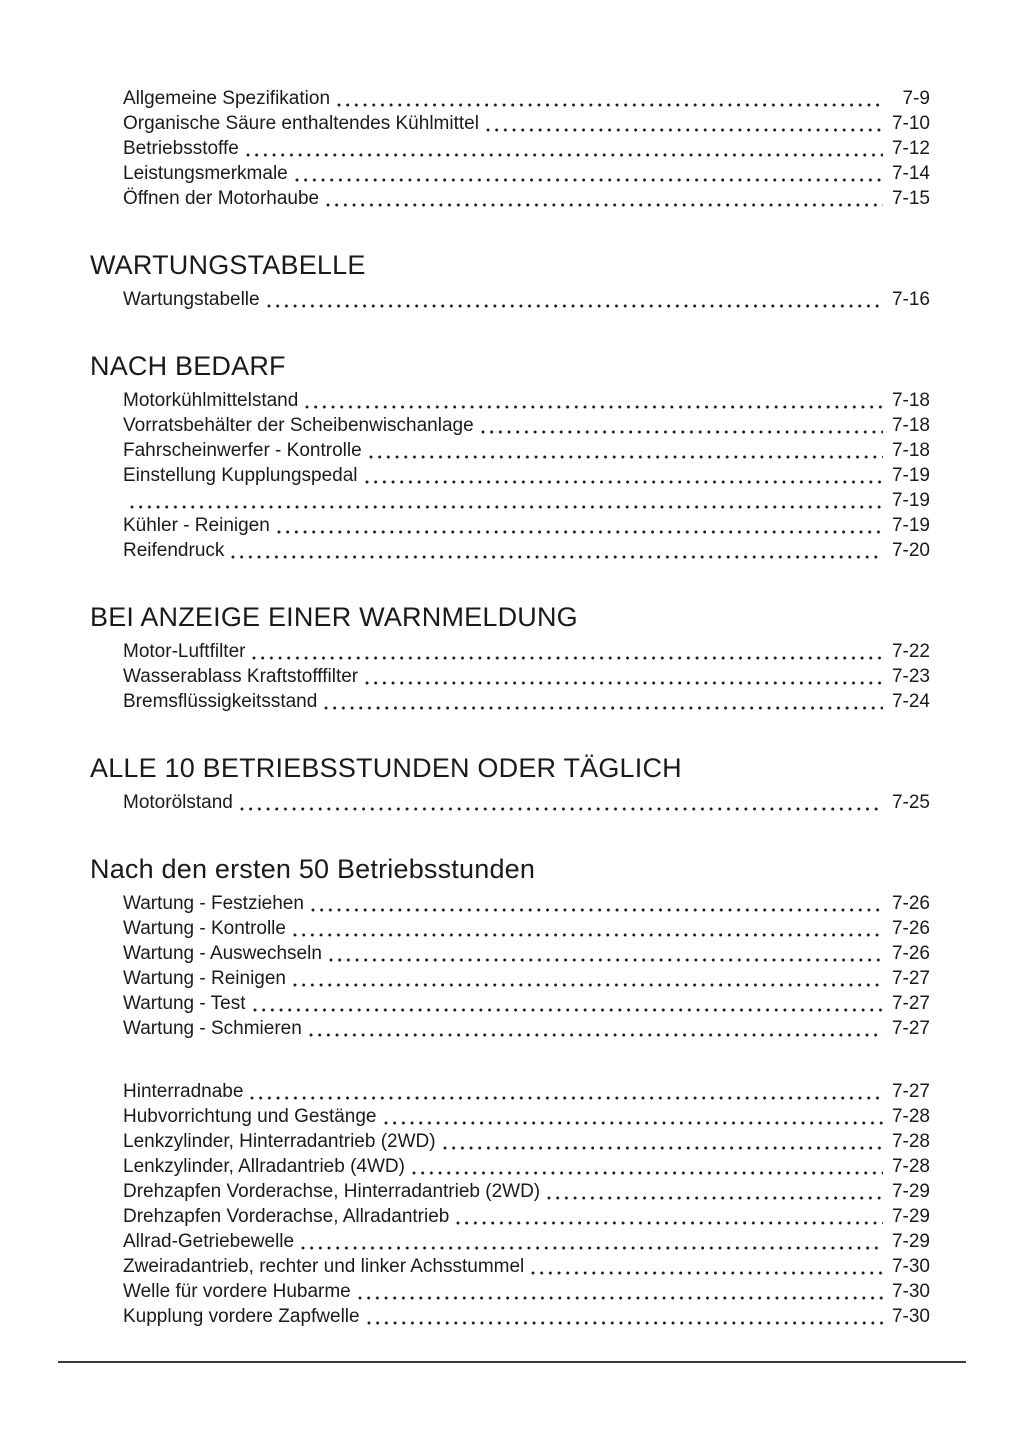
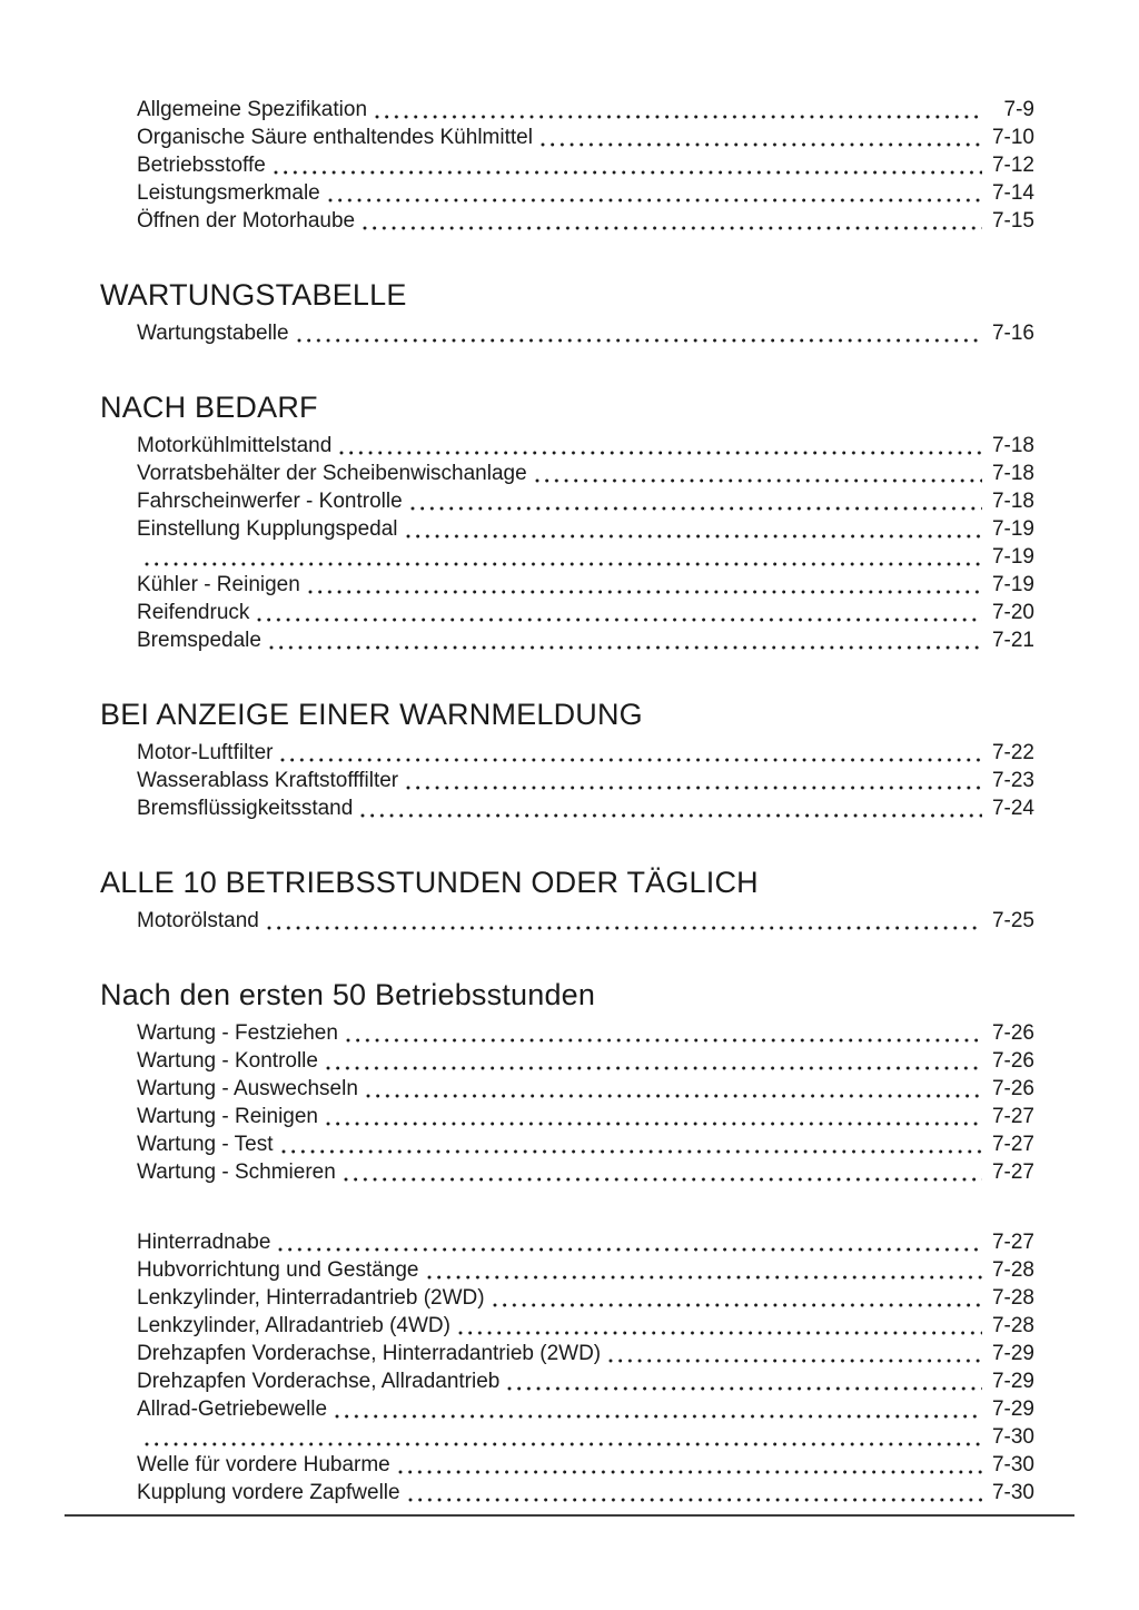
  Allgemeine Spezifikation
  7-9
  Organische Säure enthaltendes Kühlmittel
  7-10
  Betriebsstoffe
  7-12
  Leistungsmerkmale
  7-14
  Öffnen der Motorhaube
  7-15
  WARTUNGSTABELLE
  Wartungstabelle
  7-16
  NACH BEDARF
  Motorkühlmittelstand
  7-18
  Vorratsbehälter der Scheibenwischanlage
  7-18
  Fahrscheinwerfer - Kontrolle
  7-18
  Einstellung Kupplungspedal
  7-19
  7-19
  Kühler - Reinigen
  7-19
  Reifendruck
  7-20
+ Bremspedale
+ 7-21
  BEI ANZEIGE EINER WARNMELDUNG
  Motor-Luftfilter
  7-22
  Wasserablass Kraftstofffilter
  7-23
  Bremsflüssigkeitsstand
  7-24
  ALLE 10 BETRIEBSSTUNDEN ODER TÄGLICH
  Motorölstand
  7-25
  Nach den ersten 50 Betriebsstunden
  Wartung - Festziehen
  7-26
  Wartung - Kontrolle
  7-26
  Wartung - Auswechseln
  7-26
  Wartung - Reinigen
  7-27
  Wartung - Test
  7-27
  Wartung - Schmieren
  7-27
  Hinterradnabe
  7-27
  Hubvorrichtung und Gestänge
  7-28
  Lenkzylinder, Hinterradantrieb (2WD)
  7-28
  Lenkzylinder, Allradantrieb (4WD)
  7-28
  Drehzapfen Vorderachse, Hinterradantrieb (2WD)
  7-29
  Drehzapfen Vorderachse, Allradantrieb
  7-29
  Allrad-Getriebewelle
  7-29
- Zweiradantrieb, rechter und linker Achsstummel
  7-30
  Welle für vordere Hubarme
  7-30
  Kupplung vordere Zapfwelle
  7-30
